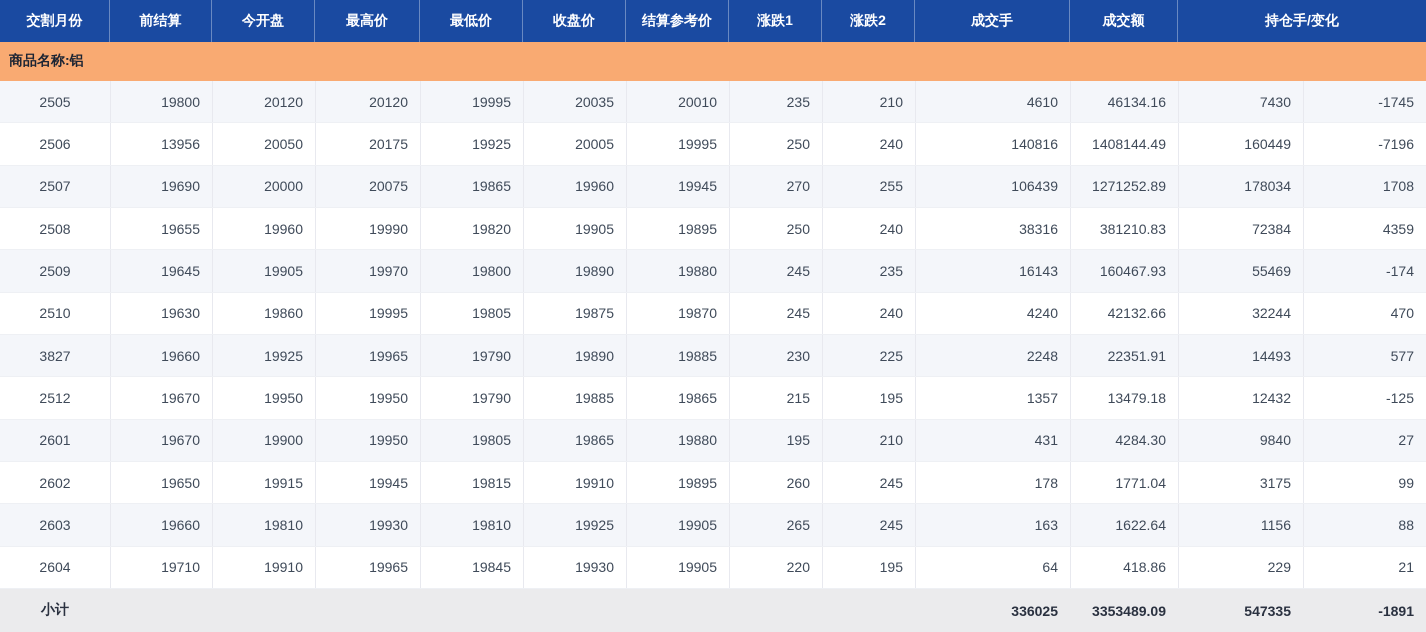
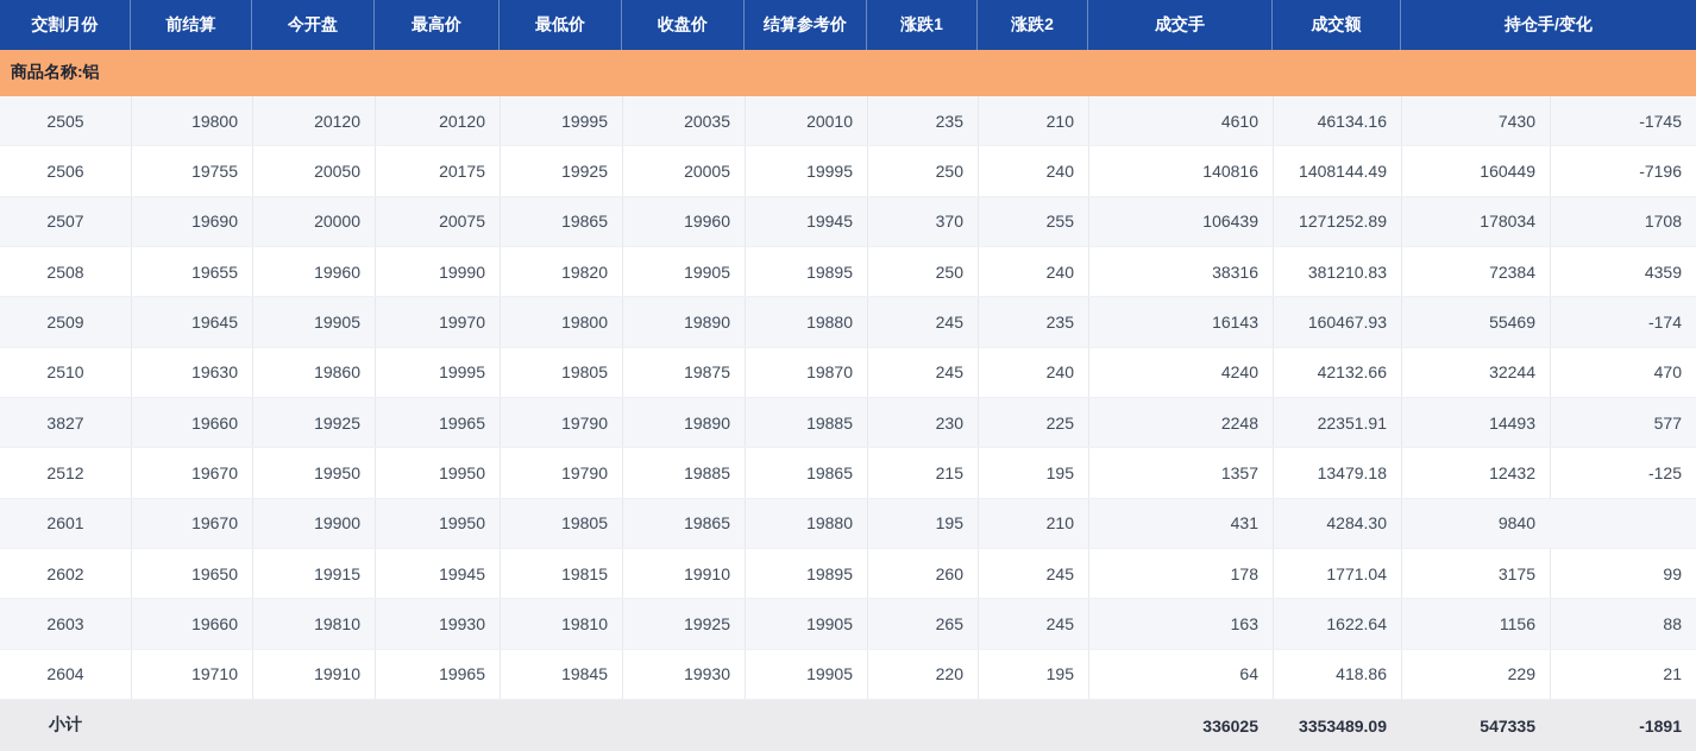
  交割月份
  前结算
  今开盘
  最高价
  最低价
  收盘价
  结算参考价
  涨跌1
  涨跌2
  成交手
  成交额
  持仓手/变化
  商品名称:铝
  2505
  19800
  20120
  20120
  19995
  20035
  20010
  235
  210
  4610
  46134.16
  7430
  -1745
  2506
- 13956
+ 19755
  20050
  20175
  19925
  20005
  19995
  250
  240
  140816
  1408144.49
  160449
  -7196
  2507
  19690
  20000
  20075
  19865
  19960
  19945
- 270
+ 370
  255
  106439
  1271252.89
  178034
  1708
  2508
  19655
  19960
  19990
  19820
  19905
  19895
  250
  240
  38316
  381210.83
  72384
  4359
  2509
  19645
  19905
  19970
  19800
  19890
  19880
  245
  235
  16143
  160467.93
  55469
  -174
  2510
  19630
  19860
  19995
  19805
  19875
  19870
  245
  240
  4240
  42132.66
  32244
  470
  3827
  19660
  19925
  19965
  19790
  19890
  19885
  230
  225
  2248
  22351.91
  14493
  577
  2512
  19670
  19950
  19950
  19790
  19885
  19865
  215
  195
  1357
  13479.18
  12432
  -125
  2601
  19670
  19900
  19950
  19805
  19865
  19880
  195
  210
  431
  4284.30
  9840
- 27
  2602
  19650
  19915
  19945
  19815
  19910
  19895
  260
  245
  178
  1771.04
  3175
  99
  2603
  19660
  19810
  19930
  19810
  19925
  19905
  265
  245
  163
  1622.64
  1156
  88
  2604
  19710
  19910
  19965
  19845
  19930
  19905
  220
  195
  64
  418.86
  229
  21
  小计
  336025
  3353489.09
  547335
  -1891
